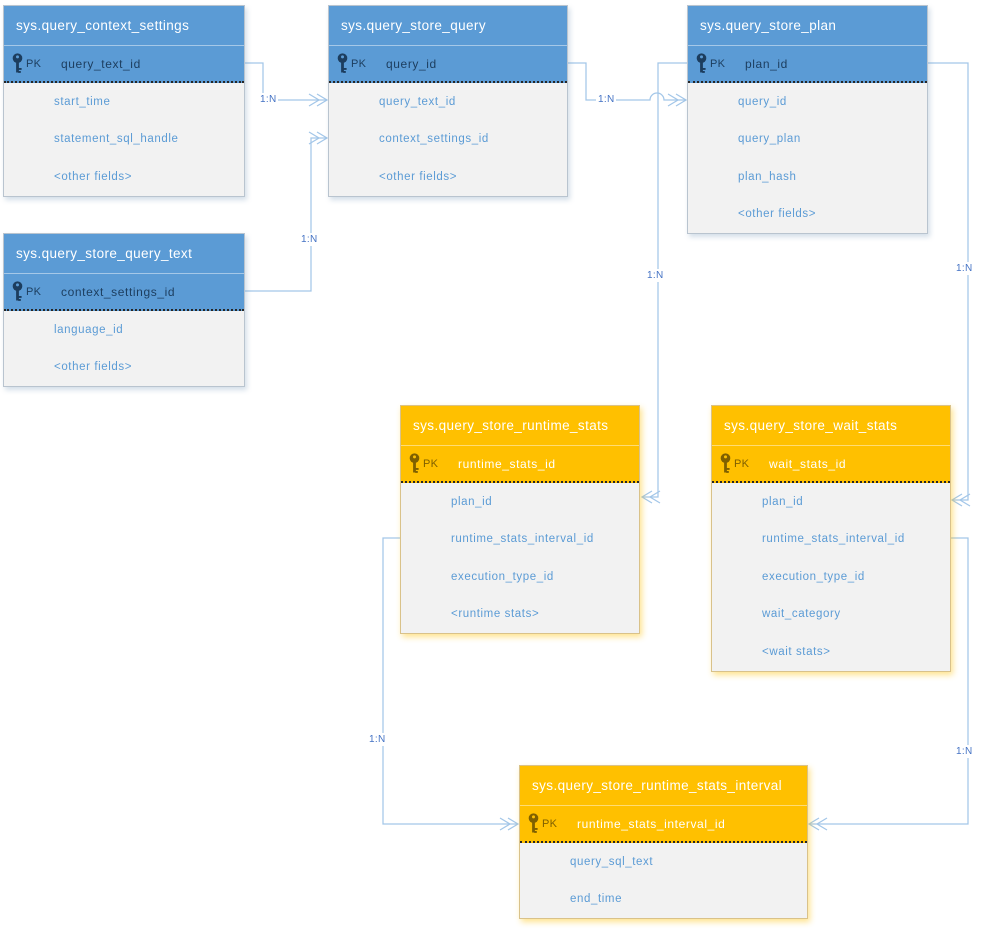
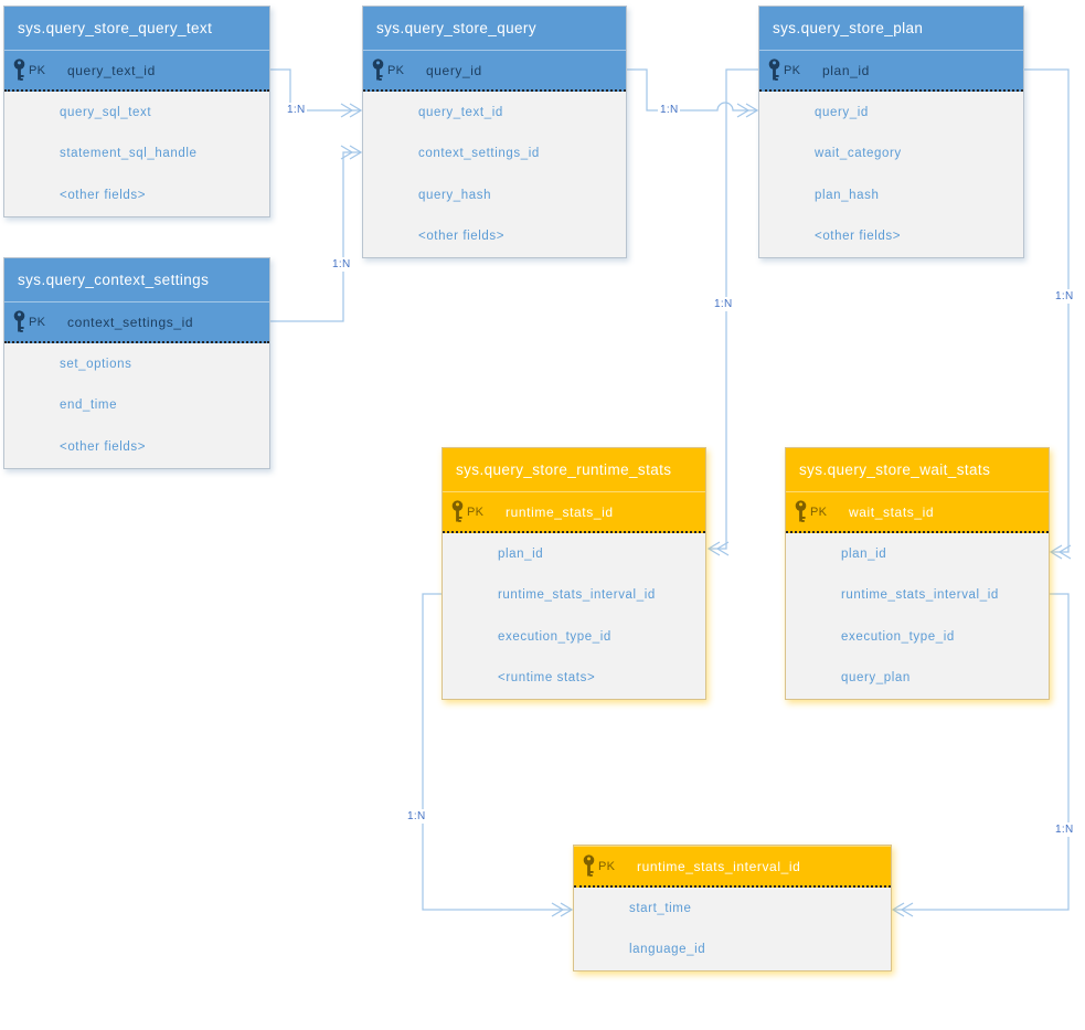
  1:N
  1:N
  1:N
  1:N
  1:N
  1:N
  1:N
- sys.query_context_settings
+ sys.query_store_query_text
  PK
  query_text_id
- start_time
+ query_sql_text
  statement_sql_handle
  <other fields>
  sys.query_store_query
  PK
  query_id
  query_text_id
  context_settings_id
+ query_hash
  <other fields>
  sys.query_store_plan
  PK
  plan_id
  query_id
- query_plan
+ wait_category
  plan_hash
  <other fields>
- sys.query_store_query_text
+ sys.query_context_settings
  PK
  context_settings_id
+ set_options
- language_id
+ end_time
  <other fields>
  sys.query_store_runtime_stats
  PK
  runtime_stats_id
  plan_id
  runtime_stats_interval_id
  execution_type_id
  <runtime stats>
  sys.query_store_wait_stats
  PK
  wait_stats_id
  plan_id
  runtime_stats_interval_id
  execution_type_id
- wait_category
+ query_plan
- <wait stats>
- sys.query_store_runtime_stats_interval
  PK
  runtime_stats_interval_id
- query_sql_text
+ start_time
- end_time
+ language_id
